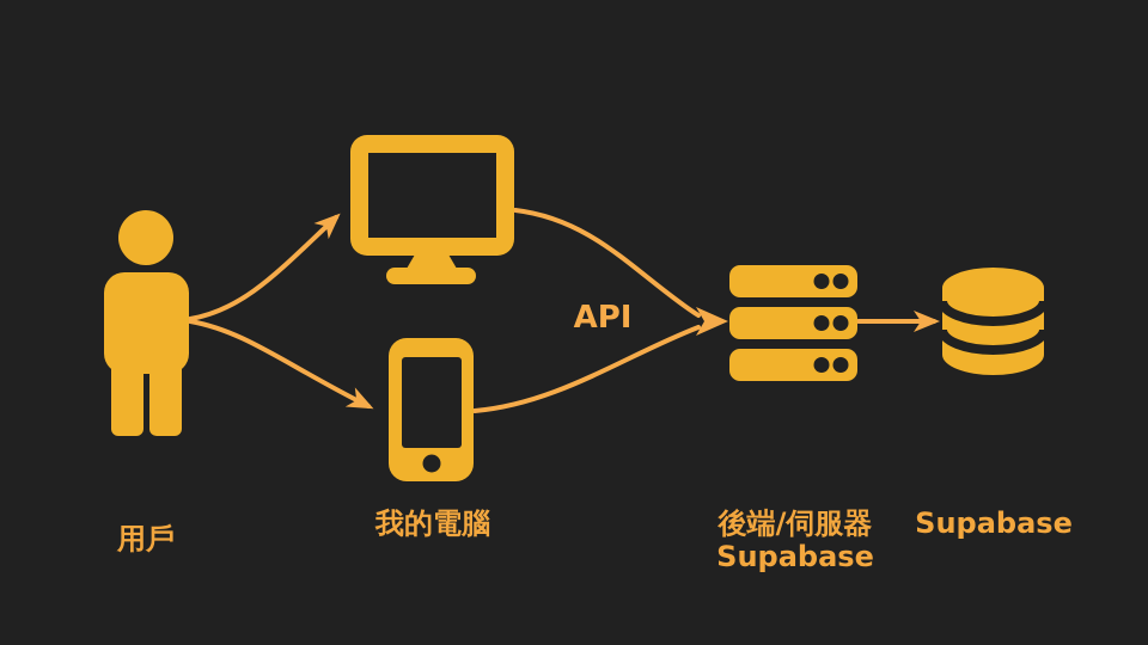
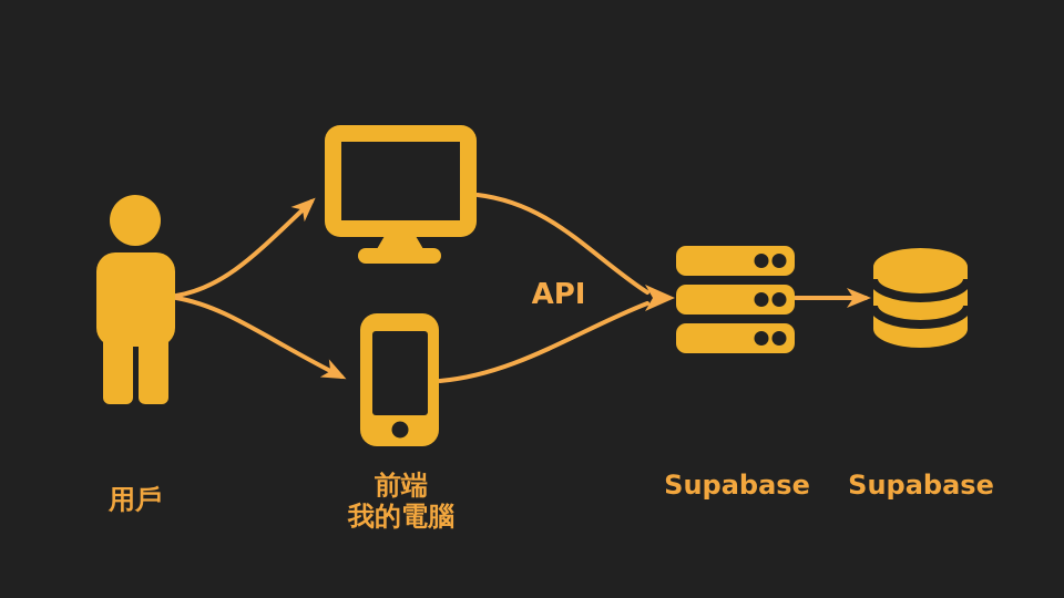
  API
  用戶
+ 前端
  我的電腦
- 後端/伺服器
  Supabase
  Supabase
